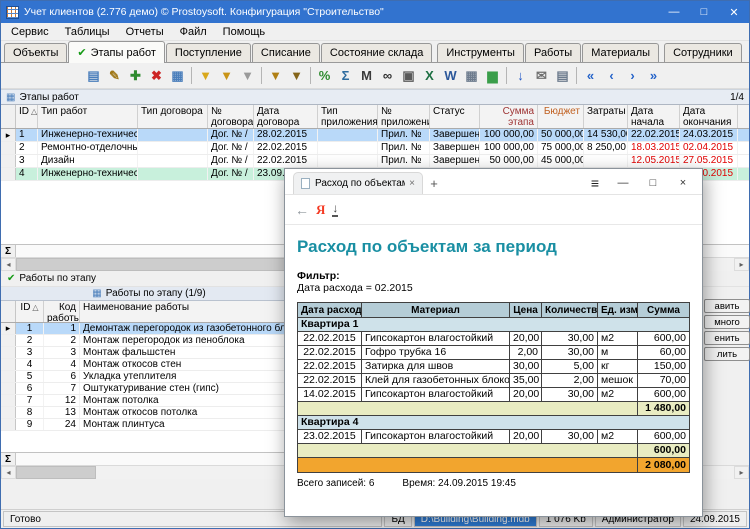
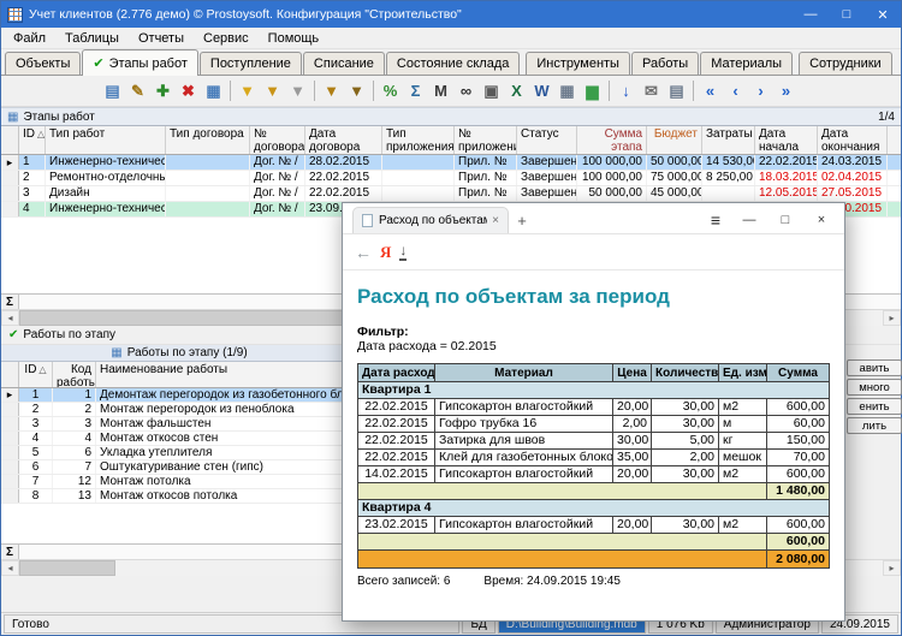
  Учет клиентов (2.776 демо) © Prostoysoft. Конфигурация "Строительство"
  —
  □
  ✕
- Сервис
+ Файл
  Таблицы
  Отчеты
- Файл
+ Сервис
  Помощь
  Объекты
  ✔
  Этапы работ
  Поступление
  Списание
  Состояние склада
  Инструменты
  Работы
  Материалы
  Сотрудники
  ▤
  ✎
  ✚
  ✖
  ▦
  ▼
  ▼
  ▼
  ▼
  ▼
  %
  Σ
  M
  ∞
  ▣
  X
  W
  ▦
  ▆
  ↓
  ✉
  ▤
  «
  ‹
  ›
  »
  ▦
  Этапы работ
  1/4
  ID △
  Тип работ
  Тип договора
  № договора
  Дата договора
  Тип приложения
  № приложен
  Статус
  Сумма этапа
  Бюджет
  Затраты
  Дата начала
  Дата окончания
  ▸
  1
  Инженерно-техничес
  Дог. № /
  28.02.2015
  Прил. №
  Завершен
  100 000,00
  50 000,00
  14 530,0
  22.02.2015
  24.03.2015
  2
  Ремонтно-отделочны
  Дог. № /
  22.02.2015
  Прил. №
  Завершен
  100 000,00
  75 000,00
  8 250,00
  18.03.2015
  02.04.2015
  3
  Дизайн
  Дог. № /
  22.02.2015
  Прил. №
  Завершен
  50 000,00
  45 000,00
  12.05.2015
  27.05.2015
  4
  Инженерно-техничес
  Дог. № /
  Σ
  ◂
  ▸
  ✔
  Работы по этапу
  ▦
  Работы по этапу (1/9)
  ID △
  Код работы
  Наименование работы
  ▸
  1
  1
  Демонтаж перегородок из газобетонного бл
  2
  2
  Монтаж перегородок из пеноблока
  3
  3
  Монтаж фальшстен
  4
  4
  Монтаж откосов стен
  5
  6
  Укладка утеплителя
  6
  7
  Оштукатуривание стен (гипс)
  7
  12
  Монтаж потолка
  8
  13
  Монтаж откосов потолка
- 9
- 24
- Монтаж плинтуса
  Σ
  ◂
  ▸
  Готово
  БД
  D:\Building\Building.mdb
  1 076 Kb
  Администратор
  24.09.2015
  авить
  много
  енить
  лить
  Расход по объекта
  ×
  +
  ≡
  —
  □
  ×
  ←
  Я
  ↓
  Расход по объектам за период
  Фильтр:
  Дата расхода = 02.2015
  Дата расход	Материал	Цена	Количеств	Ед. изм	Сумма
  Квартира 1
  22.02.2015	Гипсокартон влагостойкий	20,00	30,00	м2	600,00
  22.02.2015	Гофро трубка 16	2,00	30,00	м	60,00
  22.02.2015	Затирка для швов	30,00	5,00	кг	150,00
  22.02.2015	Клей для газобетонных блоко	35,00	2,00	мешок	70,00
  14.02.2015	Гипсокартон влагостойкий	20,00	30,00	м2	600,00
  	1 480,00
  Квартира 4
  23.02.2015	Гипсокартон влагостойкий	20,00	30,00	м2	600,00
  	600,00
  	2 080,00
  Всего записей: 6
  Время: 24.09.2015 19:45
